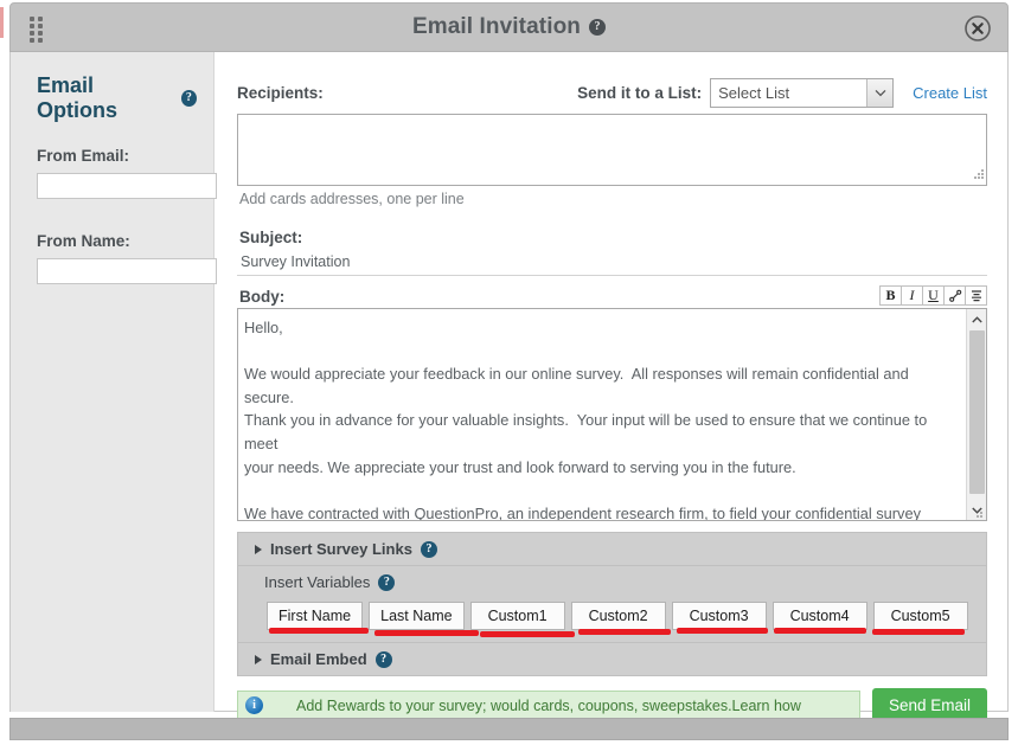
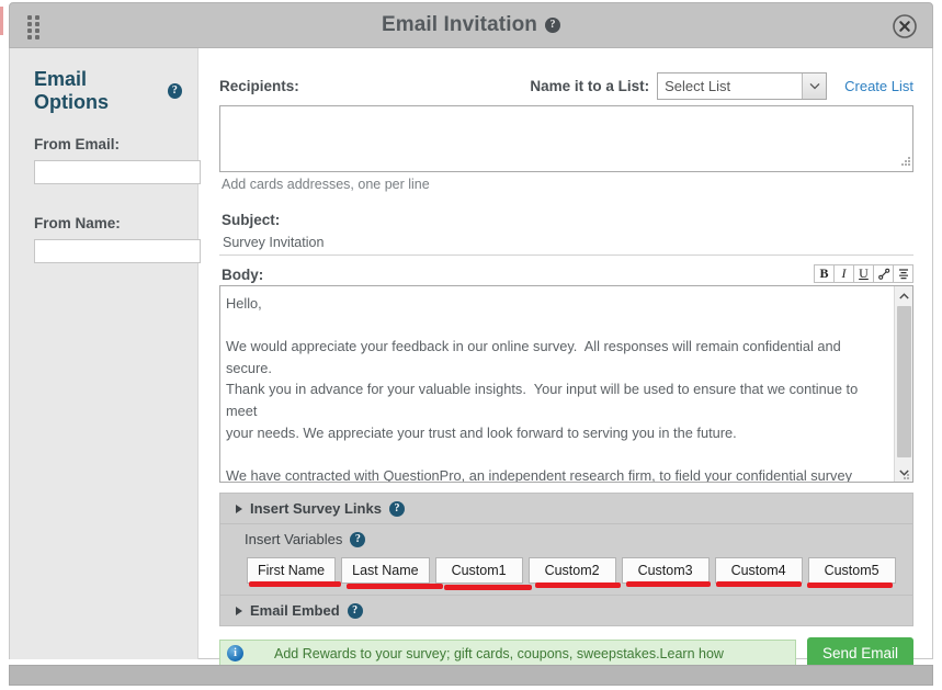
  Email Invitation
  ?
  Email Options
  ?
  From Email:
  From Name:
  Recipients:
- Send it to a List:
+ Name it to a List:
  Select List
  Create List
  Add cards addresses, one per line
  Subject:
  Survey Invitation
  Body:
  B
  I
  U
  Hello,
  We would appreciate your feedback in our online survey. All responses will remain confidential and secure.
  Thank you in advance for your valuable insights. Your input will be used to ensure that we continue to meet
  your needs. We appreciate your trust and look forward to serving you in the future.
  We have contracted with QuestionPro, an independent research firm, to field your confidential survey
  Insert Survey Links
  ?
  Insert Variables
  ?
  First Name
  Last Name
  Custom1
  Custom2
  Custom3
  Custom4
  Custom5
  Email Embed
  ?
  i
- Add Rewards to your survey; would cards, coupons, sweepstakes.Learn how
+ Add Rewards to your survey; gift cards, coupons, sweepstakes.Learn how
  Send Email
